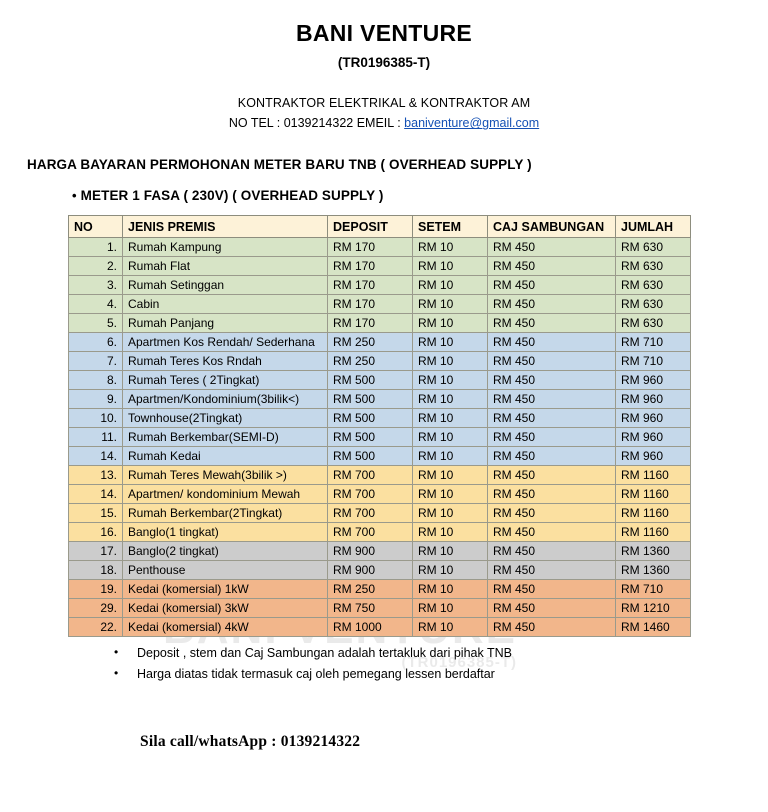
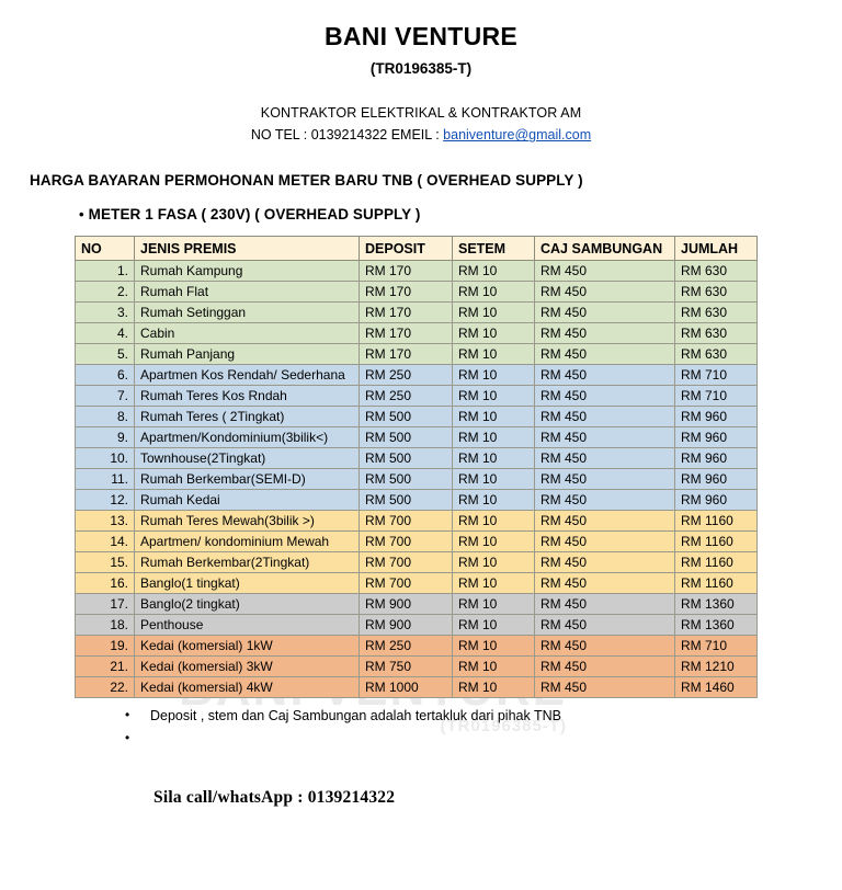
  BANI VENTURE
  (TR0196385-T)
  KONTRAKTOR ELEKTRIKAL & KONTRAKTOR AM
  NO TEL : 0139214322 EMEIL : baniventure@gmail.com
  HARGA BAYARAN PERMOHONAN METER BARU TNB ( OVERHEAD SUPPLY )
  • METER 1 FASA ( 230V) ( OVERHEAD SUPPLY )
  (TR0196385-T)
  NO	JENIS PREMIS	DEPOSIT	SETEM	CAJ SAMBUNGAN	JUMLAH
  1.	Rumah Kampung	RM 170	RM 10	RM 450	RM 630
  2.	Rumah Flat	RM 170	RM 10	RM 450	RM 630
  3.	Rumah Setinggan	RM 170	RM 10	RM 450	RM 630
  4.	Cabin	RM 170	RM 10	RM 450	RM 630
  5.	Rumah Panjang	RM 170	RM 10	RM 450	RM 630
  6.	Apartmen Kos Rendah/ Sederhana	RM 250	RM 10	RM 450	RM 710
  7.	Rumah Teres Kos Rndah	RM 250	RM 10	RM 450	RM 710
  8.	Rumah Teres ( 2Tingkat)	RM 500	RM 10	RM 450	RM 960
  9.	Apartmen/Kondominium(3bilik<)	RM 500	RM 10	RM 450	RM 960
  10.	Townhouse(2Tingkat)	RM 500	RM 10	RM 450	RM 960
  11.	Rumah Berkembar(SEMI-D)	RM 500	RM 10	RM 450	RM 960
- 14.	Rumah Kedai	RM 500	RM 10	RM 450	RM 960
+ 12.	Rumah Kedai	RM 500	RM 10	RM 450	RM 960
  13.	Rumah Teres Mewah(3bilik >)	RM 700	RM 10	RM 450	RM 1160
  14.	Apartmen/ kondominium Mewah	RM 700	RM 10	RM 450	RM 1160
  15.	Rumah Berkembar(2Tingkat)	RM 700	RM 10	RM 450	RM 1160
  16.	Banglo(1 tingkat)	RM 700	RM 10	RM 450	RM 1160
  17.	Banglo(2 tingkat)	RM 900	RM 10	RM 450	RM 1360
  18.	Penthouse	RM 900	RM 10	RM 450	RM 1360
  19.	Kedai (komersial) 1kW	RM 250	RM 10	RM 450	RM 710
- 29.	Kedai (komersial) 3kW	RM 750	RM 10	RM 450	RM 1210
+ 21.	Kedai (komersial) 3kW	RM 750	RM 10	RM 450	RM 1210
  22.	Kedai (komersial) 4kW	RM 1000	RM 10	RM 450	RM 1460
  •
  Deposit , stem dan Caj Sambungan adalah tertakluk dari pihak TNB
  •
- Harga diatas tidak termasuk caj oleh pemegang lessen berdaftar
  Sila call/whatsApp : 0139214322
